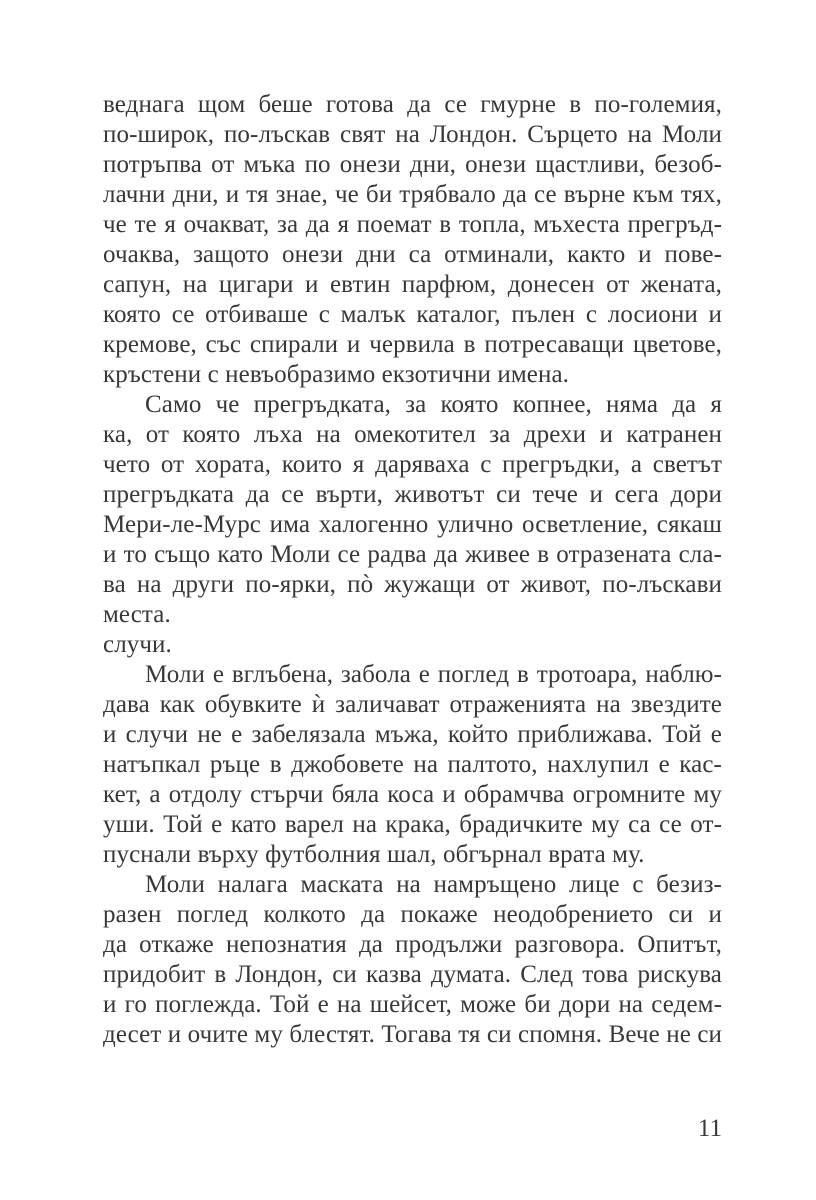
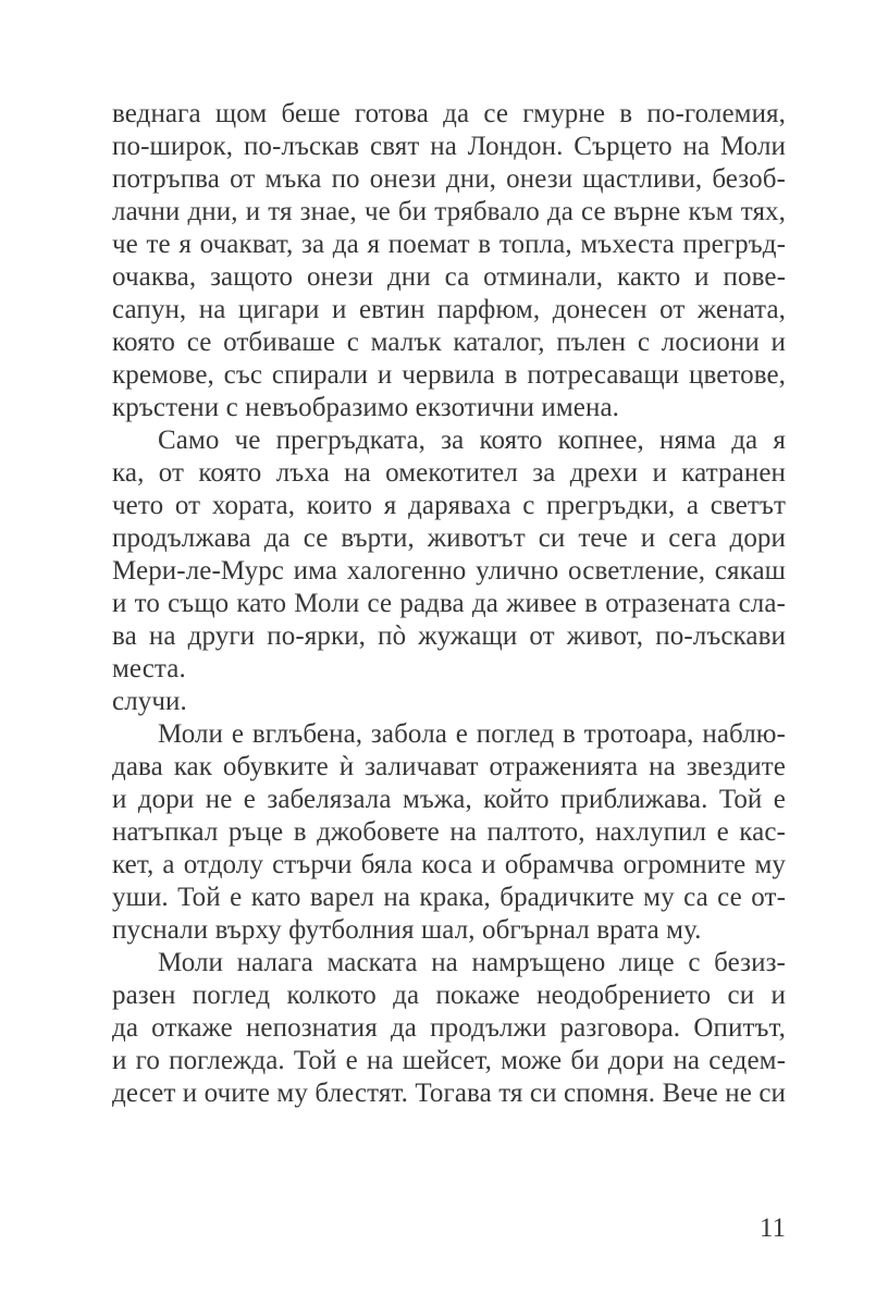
  веднага щом беше готова да се гмурне в по-големия,
  по-широк, по-лъскав свят на Лондон. Сърцето на Моли
  потръпва от мъка по онези дни, онези щастливи, безоб-
  лачни дни, и тя знае, че би трябвало да се върне към тях,
  че те я очакват, за да я поемат в топла, мъхеста прегръд-
  очаква, защото онези дни са отминали, както и пове-
  сапун, на цигари и евтин парфюм, донесен от жената,
  която се отбиваше с малък каталог, пълен с лосиони и
  кремове, със спирали и червила в потресаващи цветове,
  кръстени с невъобразимо екзотични имена.
  Само че прегръдката, за която копнее, няма да я
  ка, от която лъха на омекотител за дрехи и катранен
  чето от хората, които я даряваха с прегръдки, а светът
- прегръдката да се върти, животът си тече и сега дори
+ продължава да се върти, животът си тече и сега дори
  Мери-ле-Мурс има халогенно улично осветление, сякаш
  и то също като Моли се радва да живее в отразената сла-
  ва на други по-ярки, пò жужащи от живот, по-лъскави
  места.
  случи.
  Моли е вглъбена, забола е поглед в тротоара, наблю-
  дава как обувките ѝ заличават отраженията на звездите
- и случи не е забелязала мъжа, който приближава. Той е
+ и дори не е забелязала мъжа, който приближава. Той е
  натъпкал ръце в джобовете на палтото, нахлупил е кас-
  кет, а отдолу стърчи бяла коса и обрамчва огромните му
  уши. Той е като варел на крака, брадичките му са се от-
  пуснали върху футболния шал, обгърнал врата му.
  Моли налага маската на намръщено лице с безиз-
  разен поглед колкото да покаже неодобрението си и
  да откаже непознатия да продължи разговора. Опитът,
- придобит в Лондон, си казва думата. След това рискува
  и го поглежда. Той е на шейсет, може би дори на седем-
  десет и очите му блестят. Тогава тя си спомня. Вече не си
  11
